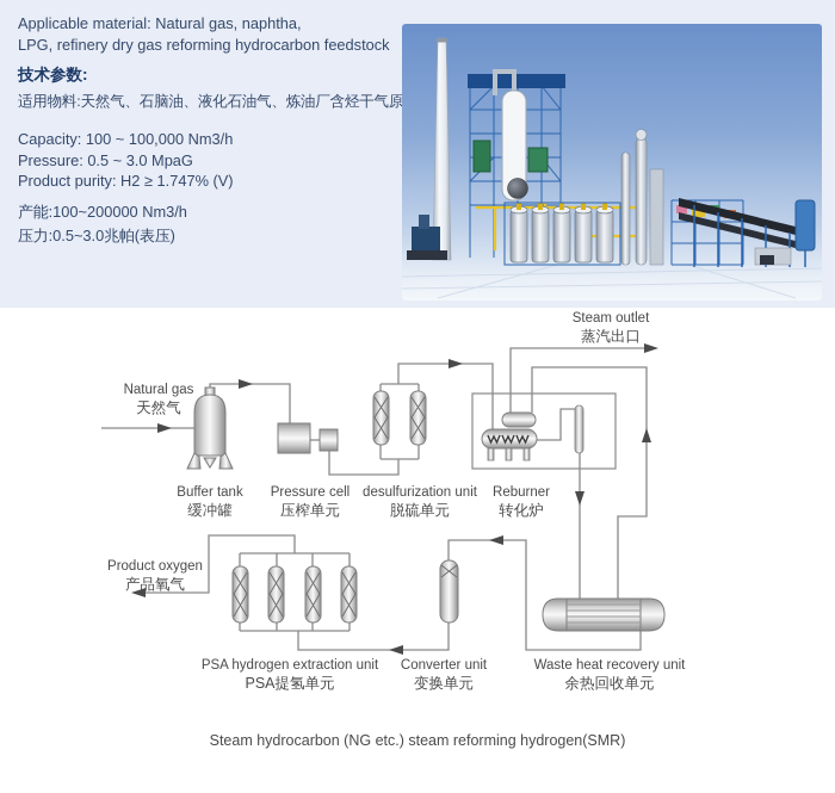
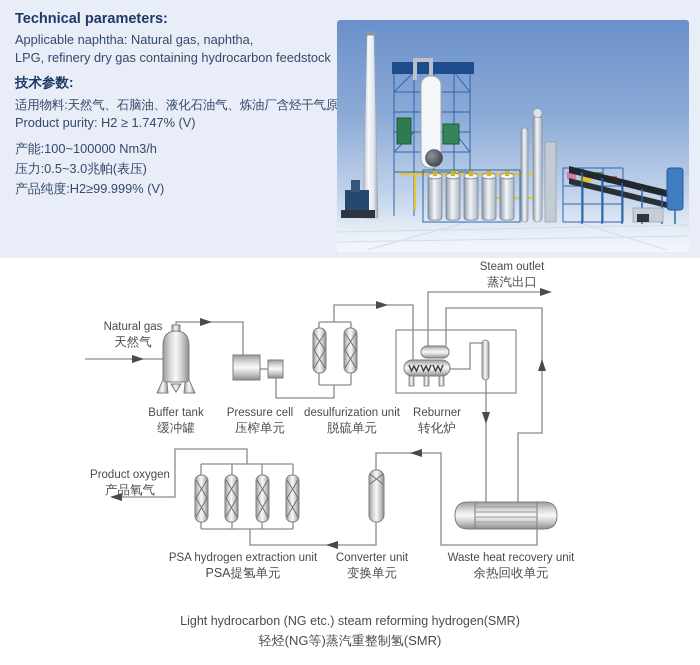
+ Technical parameters:
- Applicable material: Natural gas, naphtha,
+ Applicable naphtha: Natural gas, naphtha,
- LPG, refinery dry gas reforming hydrocarbon feedstock
+ LPG, refinery dry gas containing hydrocarbon feedstock
  技术参数:
  适用物料:天然气、石脑油、液化石油气、炼油厂含烃干气原
- Capacity: 100 ~ 100,000 Nm3/h
- Pressure: 0.5 ~ 3.0 MpaG
  Product purity: H2 ≥ 1.747% (V)
- 产能:100~200000 Nm3/h
+ 产能:100~100000 Nm3/h
  压力:0.5~3.0兆帕(表压)
+ 产品纯度:H2≥99.999% (V)
  Natural gas
  天然气
  Steam outlet
  蒸汽出口
  Product oxygen
  产品氧气
  Buffer tank
  缓冲罐
  Pressure cell
  压榨单元
  desulfurization unit
  脱硫单元
  Reburner
  转化炉
  PSA hydrogen extraction unit
  PSA提氢单元
  Converter unit
  变换单元
  Waste heat recovery unit
  余热回收单元
- Steam hydrocarbon (NG etc.) steam reforming hydrogen(SMR)
+ Light hydrocarbon (NG etc.) steam reforming hydrogen(SMR)
+ 轻烃(NG等)蒸汽重整制氢(SMR)
